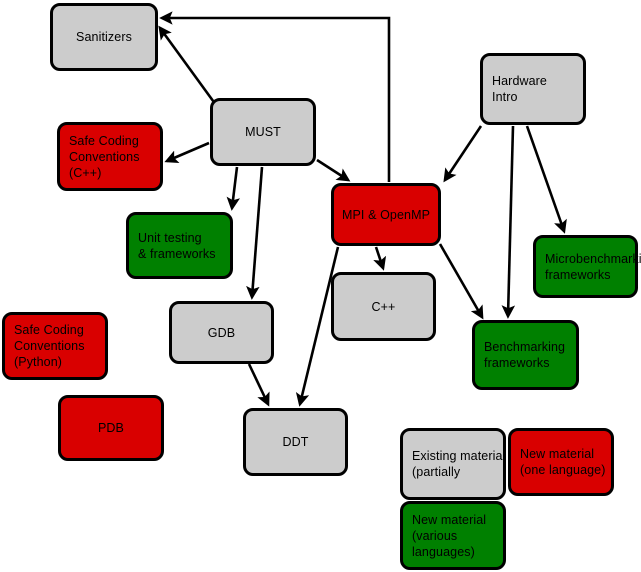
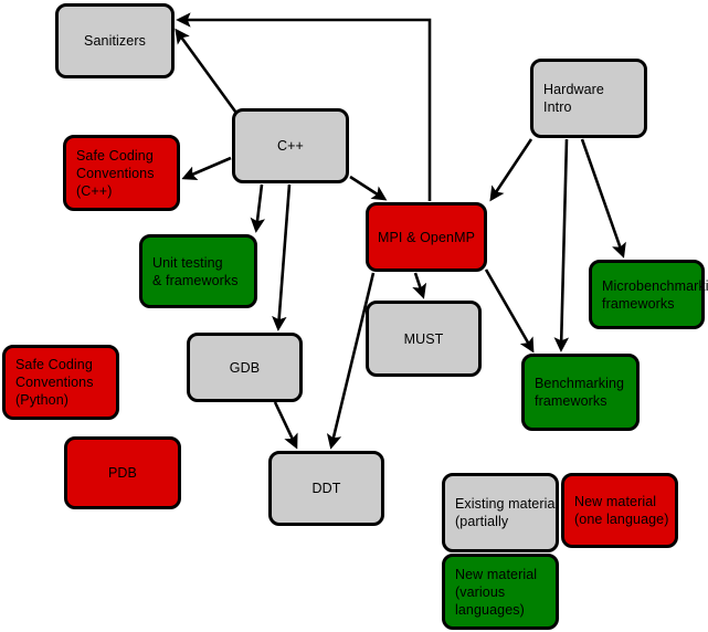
  Sanitizers
- MUST
+ C++
  Safe Coding
  Conventions
  (C++)
  Unit testing
  & frameworks
  Safe Coding
  Conventions
  (Python)
  PDB
  GDB
  DDT
  MPI & OpenMP
- C++
+ MUST
  Hardware
  Intro
  Microbenchmarki
  frameworks
  Benchmarking
  frameworks
  Existing material
  (partially
  New material
  (one language)
  New material
  (various
  languages)
